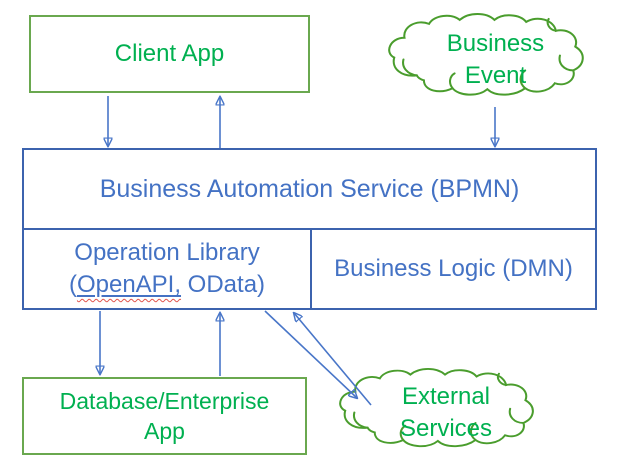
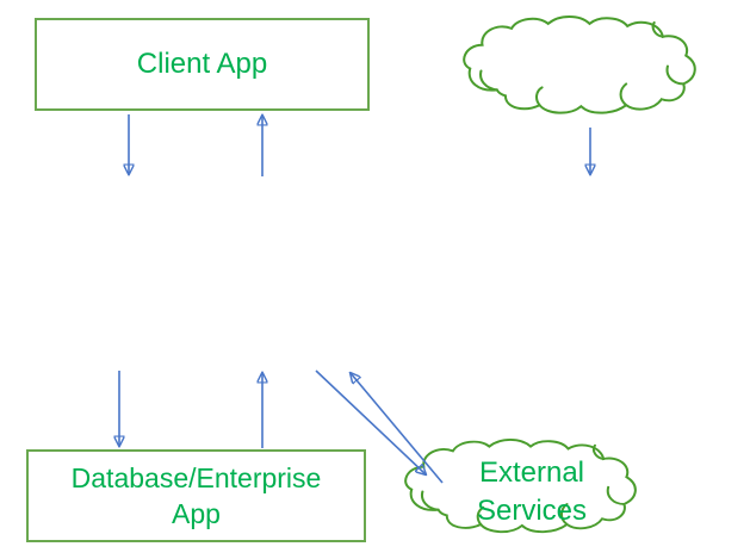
  Client App
- Business Event
- Business Automation Service (BPMN)
- Operation Library (OpenAPI, OData)
- Business Logic (DMN)
  Database/Enterprise App
  External Services
